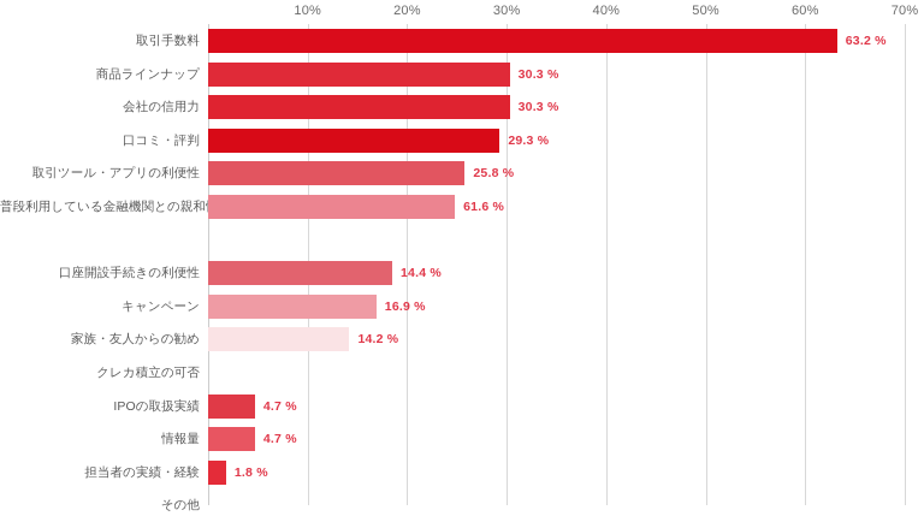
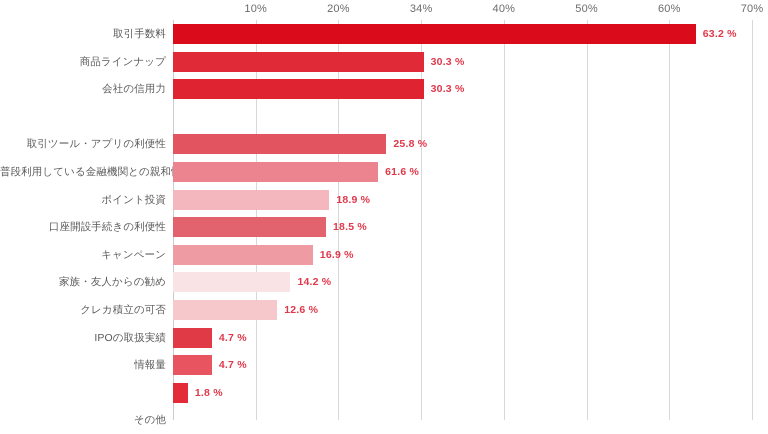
  10%
  20%
- 30%
+ 34%
  40%
  50%
  60%
  70%
  取引手数料
  63.2 %
  商品ラインナップ
  30.3 %
  会社の信用力
  30.3 %
- 口コミ・評判
- 29.3 %
  取引ツール・アプリの利便性
  25.8 %
  普段利用している金融機関との親和
  61.6 %
+ ポイント投資
+ 18.9 %
  口座開設手続きの利便性
- 14.4 %
+ 18.5 %
  キャンペーン
  16.9 %
  家族・友人からの勧め
  14.2 %
  クレカ積立の可否
+ 12.6 %
  IPOの取扱実績
  4.7 %
  情報量
  4.7 %
- 担当者の実績・経験
  1.8 %
  その他
